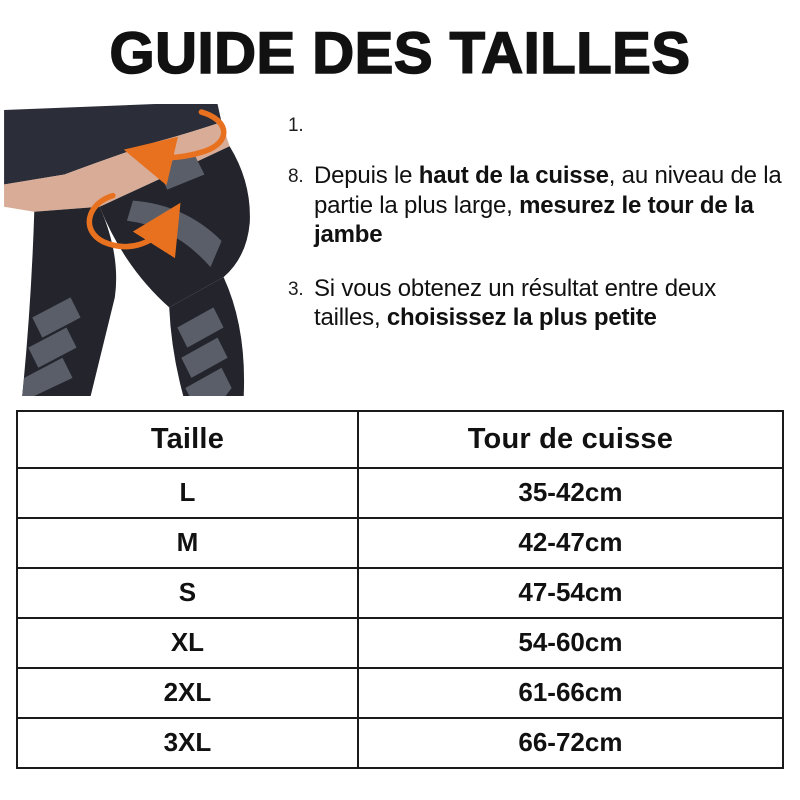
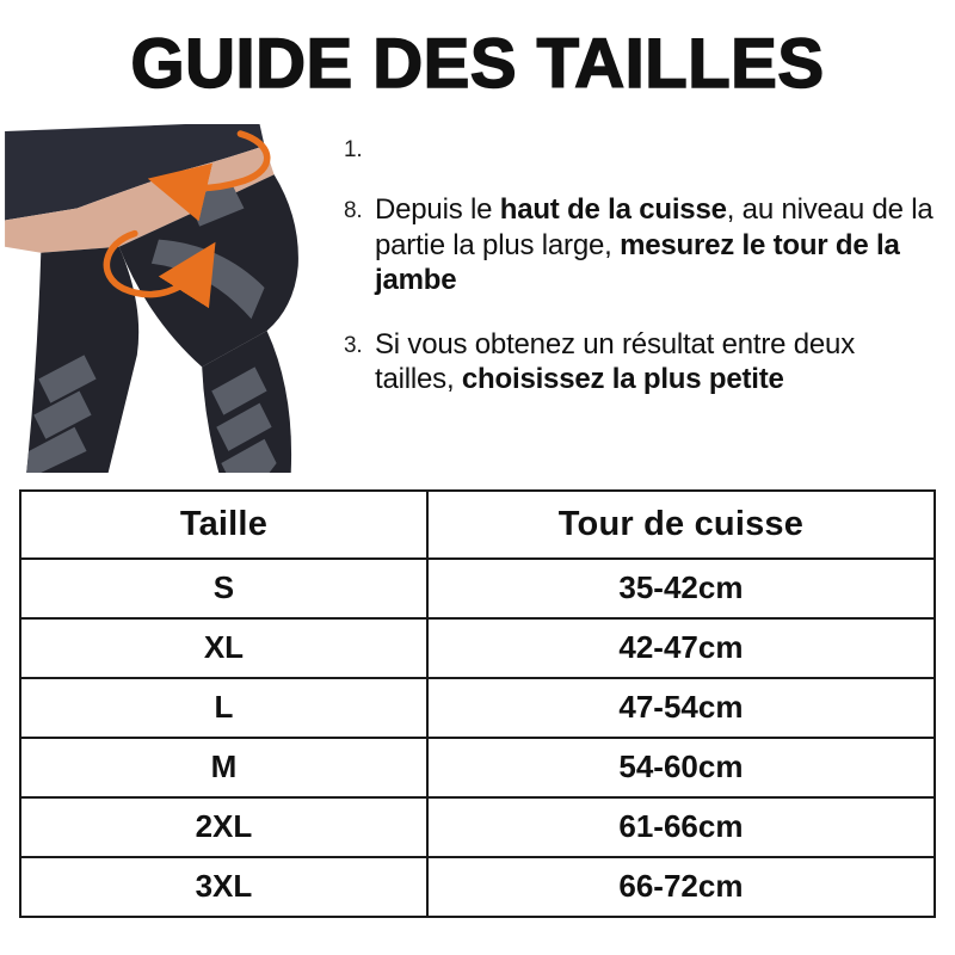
  GUIDE DES TAILLES
  1.
  8.
  Depuis le haut de la cuisse, au niveau de la partie la plus large, mesurez le tour de la jambe
  3.
  Si vous obtenez un résultat entre deux tailles, choisissez la plus petite
  Taille	Tour de cuisse
- L	35-42cm
+ S	35-42cm
- M	42-47cm
+ XL	42-47cm
- S	47-54cm
+ L	47-54cm
- XL	54-60cm
+ M	54-60cm
  2XL	61-66cm
  3XL	66-72cm
